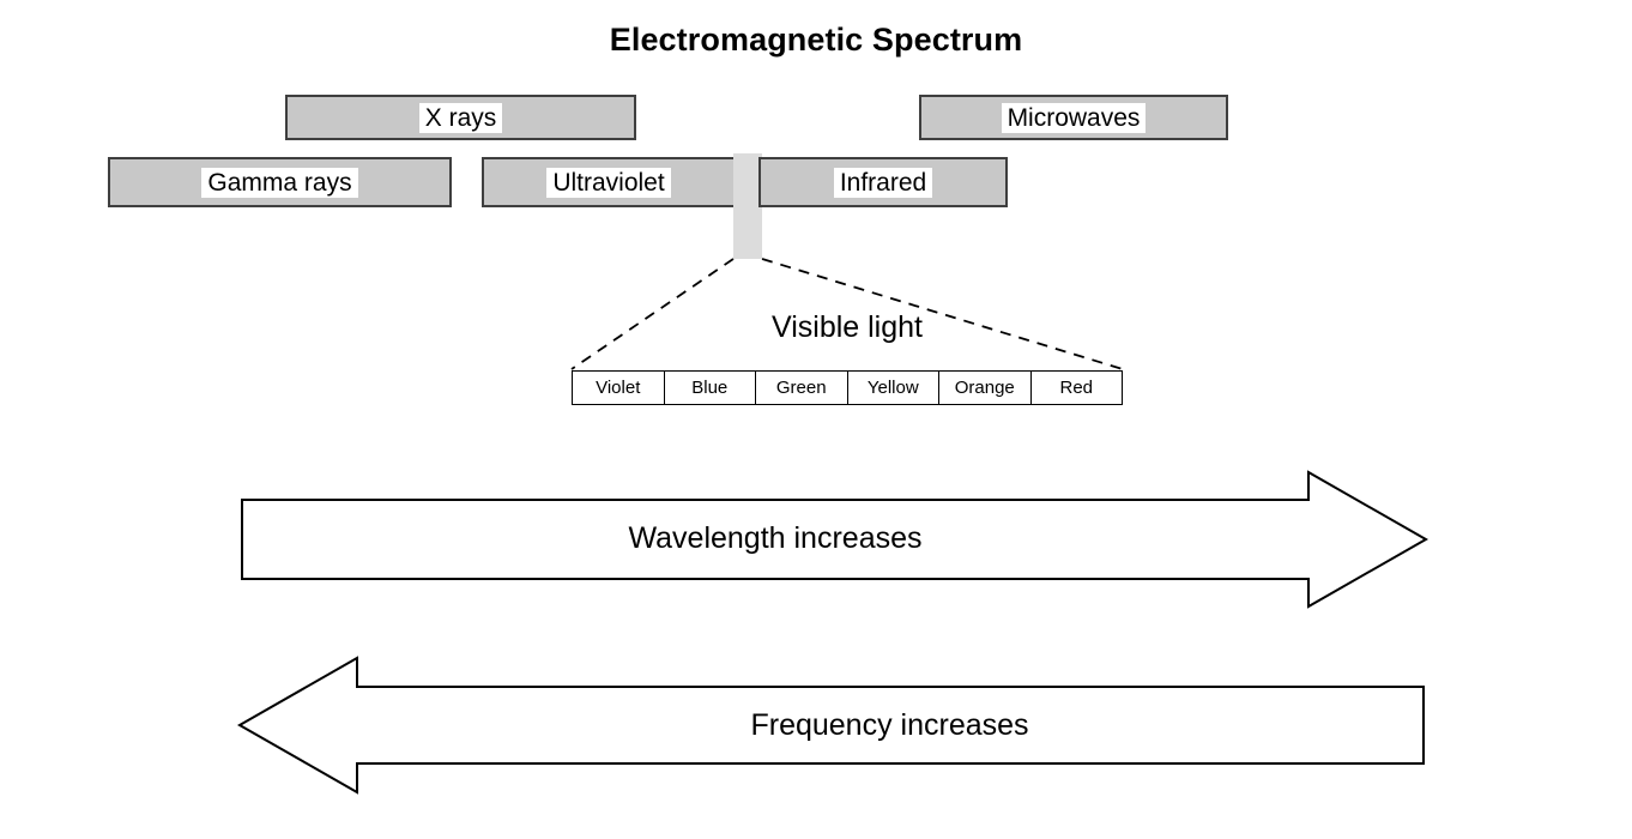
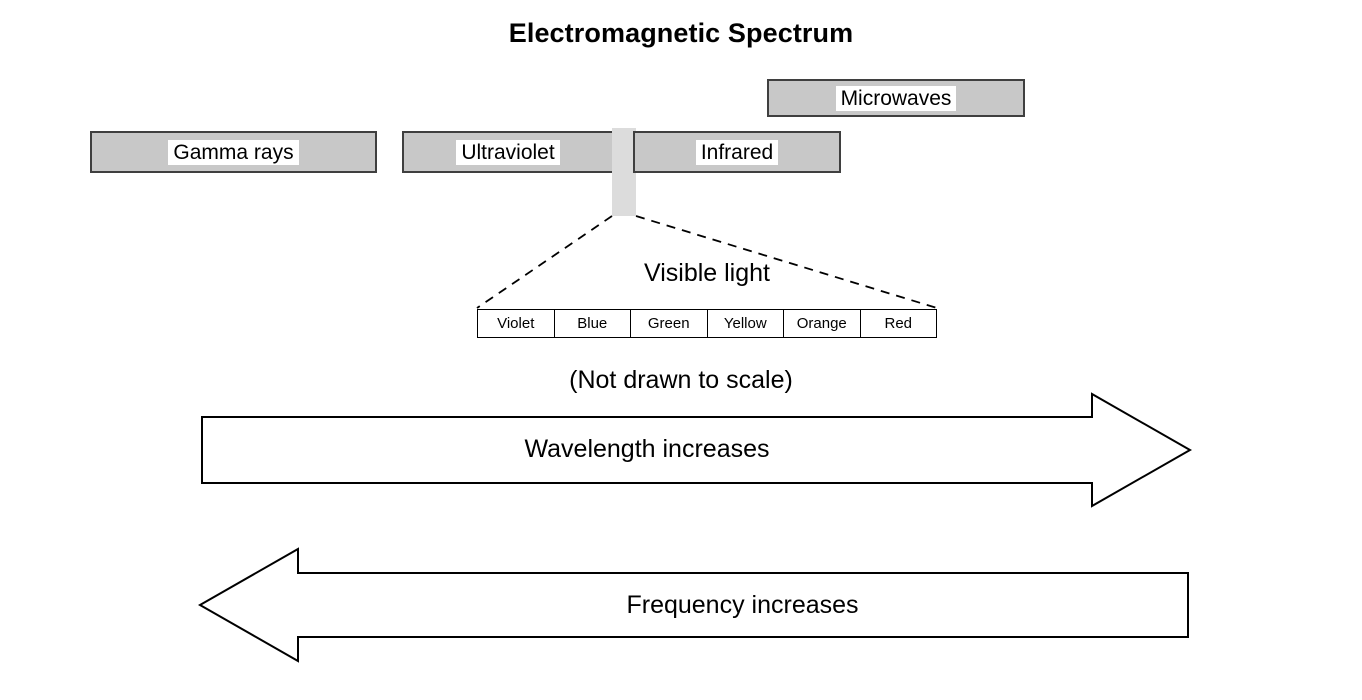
  Electromagnetic Spectrum
- X rays
  Microwaves
  Gamma rays
  Ultraviolet
  Infrared
  Visible light
  Violet
  Blue
  Green
  Yellow
  Orange
  Red
+ (Not drawn to scale)
  Wavelength increases
  Frequency increases
